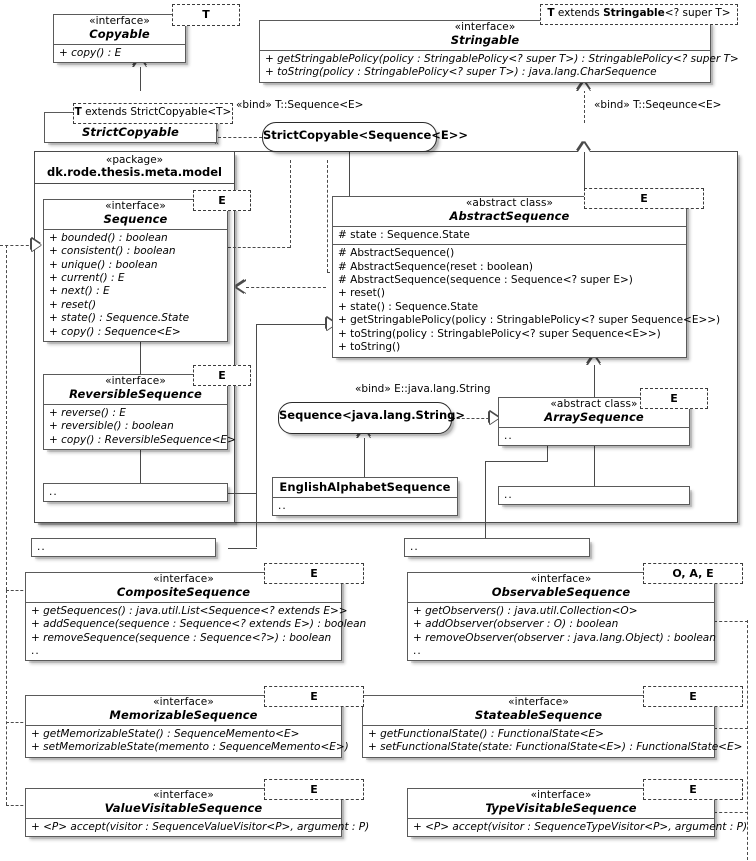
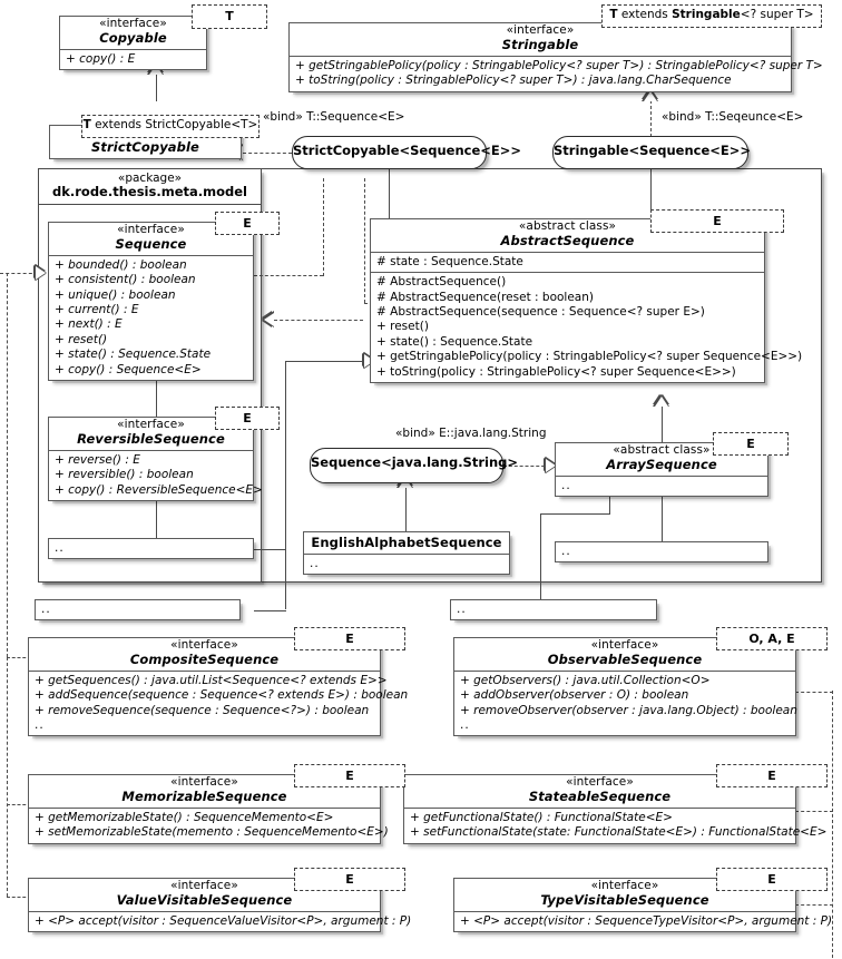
  «package»
  dk.rode.thesis.meta.model
  T
  «interface»
  Copyable
  + copy() : E
  T extends StrictCopyable<T>
  StrictCopyable
  T extends Stringable<? super T>
  «interface»
  Stringable
  + getStringablePolicy(policy : StringablePolicy<? super T>) : StringablePolicy<? super T>
  + toString(policy : StringablePolicy<? super T>) : java.lang.CharSequence
  «bind» T::Sequence<E>
  «bind» T::Seqeunce<E>
  «bind» E::java.lang.String
  StrictCopyable<Sequence<E>>
+ Stringable<Sequence<E>>
  Sequence<java.lang.String>
  E
  «interface»
  Sequence
  + bounded() : boolean
  + consistent() : boolean
  + unique() : boolean
  + current() : E
  + next() : E
  + reset()
  + state() : Sequence.State
  + copy() : Sequence<E>
  E
  «abstract class»
  AbstractSequence
  # state : Sequence.State
  # AbstractSequence()
  # AbstractSequence(reset : boolean)
  # AbstractSequence(sequence : Sequence<? super E>)
  + reset()
  + state() : Sequence.State
  + getStringablePolicy(policy : StringablePolicy<? super Sequence<E>>)
  + toString(policy : StringablePolicy<? super Sequence<E>>)
- + toString()
  E
  «interface»
  ReversibleSequence
  + reverse() : E
  + reversible() : boolean
  + copy() : ReversibleSequence<E>
  ..
  ..
  E
  «abstract class»
  ArraySequence
  ..
  EnglishAlphabetSequence
  ..
  ..
  ..
  E
  «interface»
  CompositeSequence
  + getSequences() : java.util.List<Sequence<? extends E>>
  + addSequence(sequence : Sequence<? extends E>) : boolean
  + removeSequence(sequence : Sequence<?>) : boolean
  ..
  O, A, E
  «interface»
  ObservableSequence
  + getObservers() : java.util.Collection<O>
  + addObserver(observer : O) : boolean
  + removeObserver(observer : java.lang.Object) : boolean
  ..
  E
  «interface»
  MemorizableSequence
  + getMemorizableState() : SequenceMemento<E>
  + setMemorizableState(memento : SequenceMemento<E>)
  E
  «interface»
  StateableSequence
  + getFunctionalState() : FunctionalState<E>
  + setFunctionalState(state: FunctionalState<E>) : FunctionalState<E>
  E
  «interface»
  ValueVisitableSequence
  + <P> accept(visitor : SequenceValueVisitor<P>, argument : P)
  E
  «interface»
  TypeVisitableSequence
  + <P> accept(visitor : SequenceTypeVisitor<P>, argument : P)
